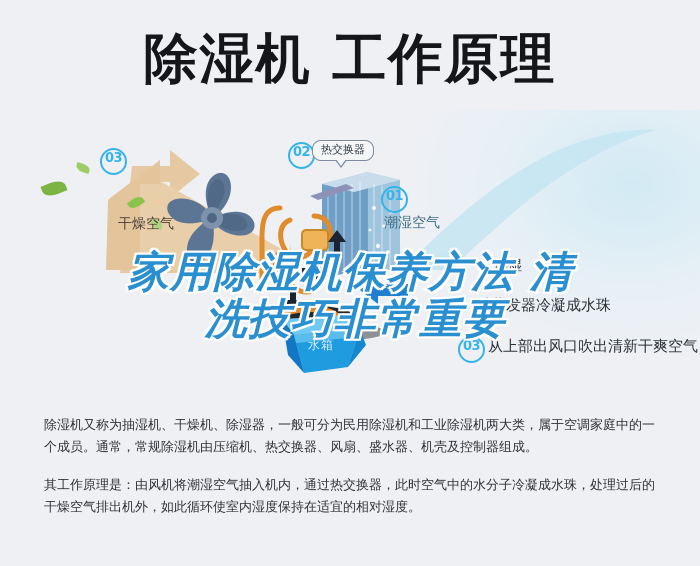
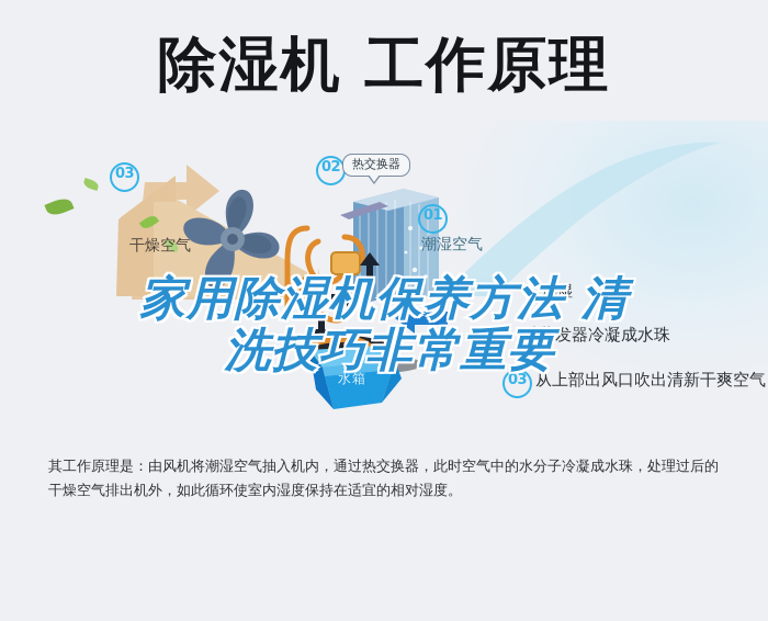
  除湿机 工作原理
  水箱
  03
  02
  01
  热交换器
  干燥空气
  潮湿空气
  潮湿
  过蒸发器冷凝成水珠
  03
  从上部出风口吹出清新干爽空气
  家用除湿机保养方法 清
  洗技巧非常重要
- 除湿机又称为抽湿机、干燥机、除湿器，一般可分为民用除湿机和工业除湿机两大类，属于空调家庭中的一个成员。通常，常规除湿机由压缩机、热交换器、风扇、盛水器、机壳及控制器组成。
  其工作原理是：由风机将潮湿空气抽入机内，通过热交换器，此时空气中的水分子冷凝成水珠，处理过后的干燥空气排出机外，如此循环使室内湿度保持在适宜的相对湿度。
